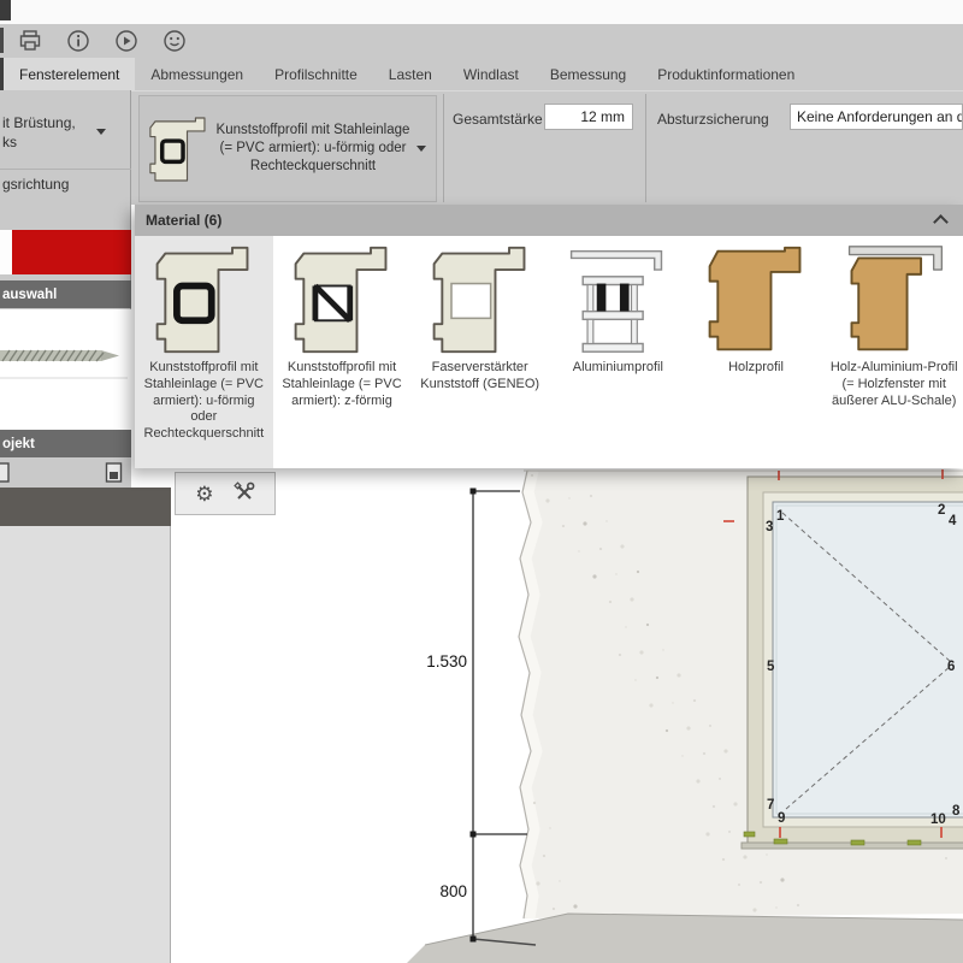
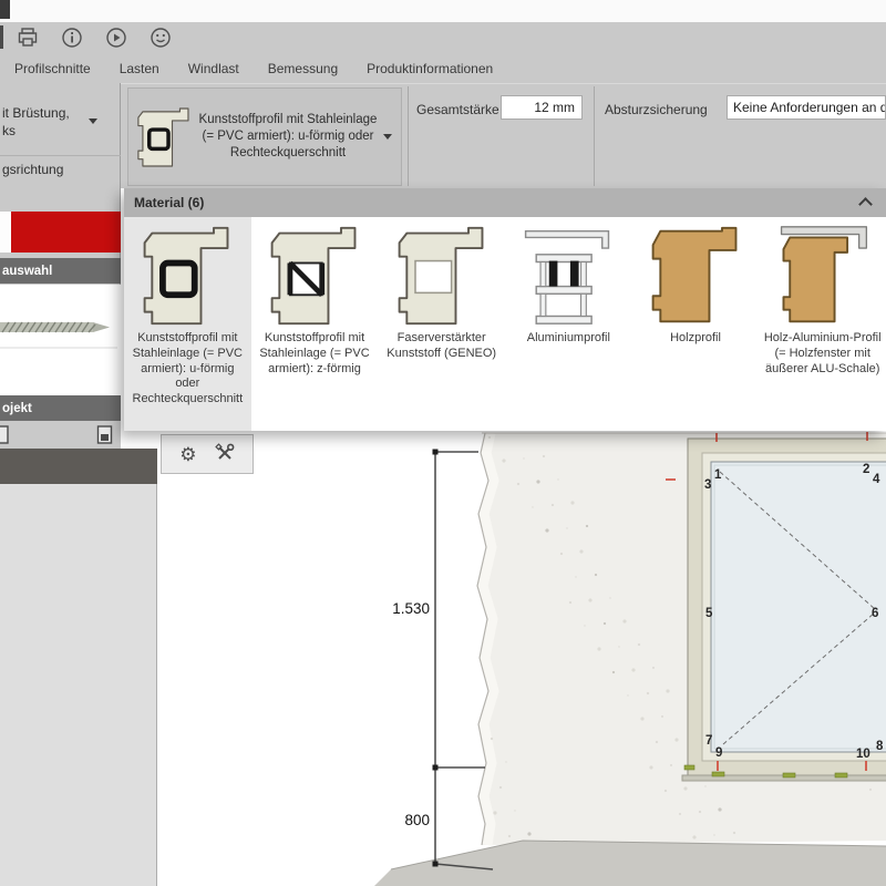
- Fensterelement
- Abmessungen
  Profilschnitte
  Lasten
  Windlast
  Bemessung
  Produktinformationen
  Kunststoffprofil mit Stahleinlage (= PVC armiert): u-förmig oder Rechteckquerschnitt
  Gesamtstärke
  12 mm
  Absturzsicherung
  Keine Anforderungen an d
  it Brüstung,
  ks
  gsrichtung
  auswahl
  ojekt
  1
  2
  3
  4
  5
  6
  7
  8
  9
  10
  1.530
  800
  ⚙
  Material (6)
  Kunststoffprofil mit Stahleinlage (= PVC armiert): u-förmig oder Rechteckquerschnitt
  Kunststoffprofil mit Stahleinlage (= PVC armiert): z-förmig
  Faserverstärkter Kunststoff (GENEO)
  Aluminiumprofil
  Holzprofil
  Holz-Aluminium-Profil (= Holzfenster mit äußerer ALU-Schale)
